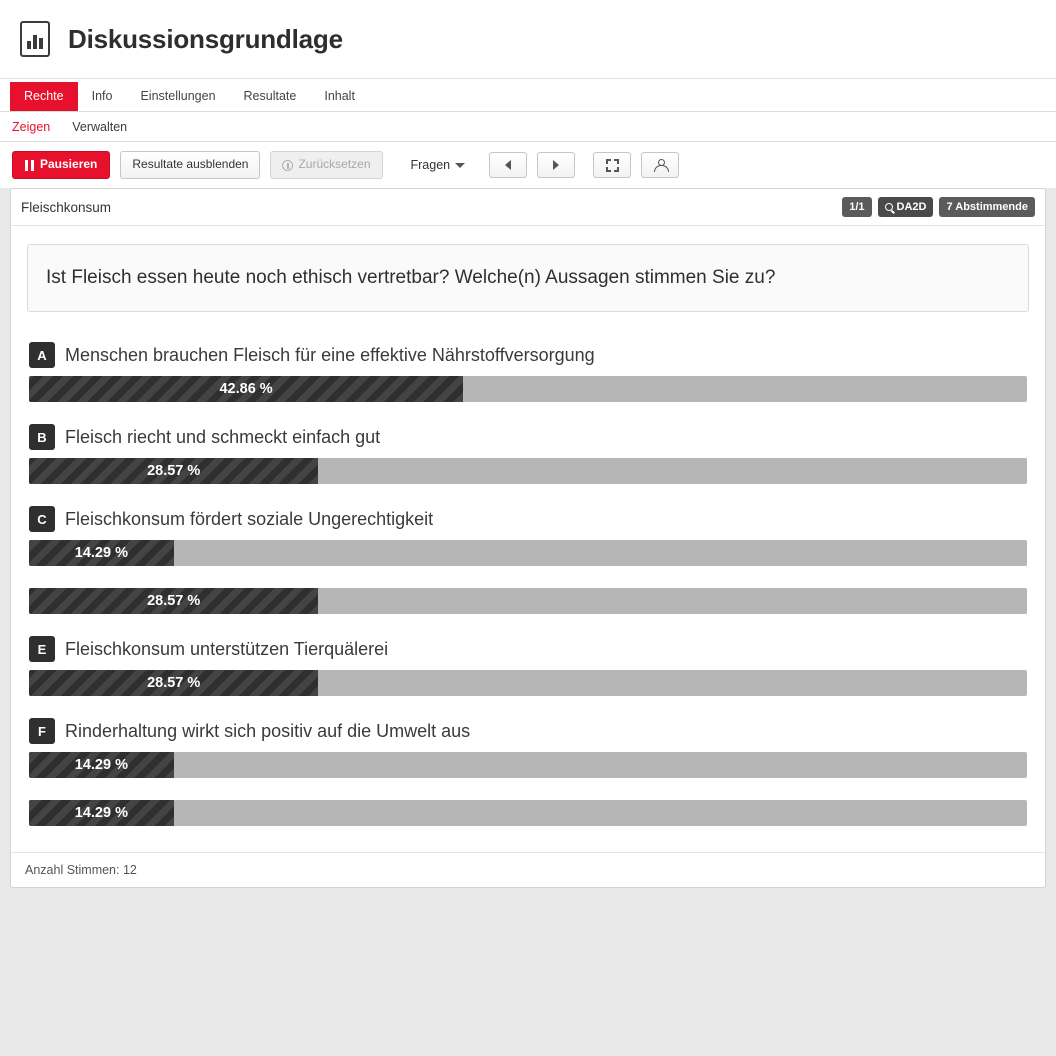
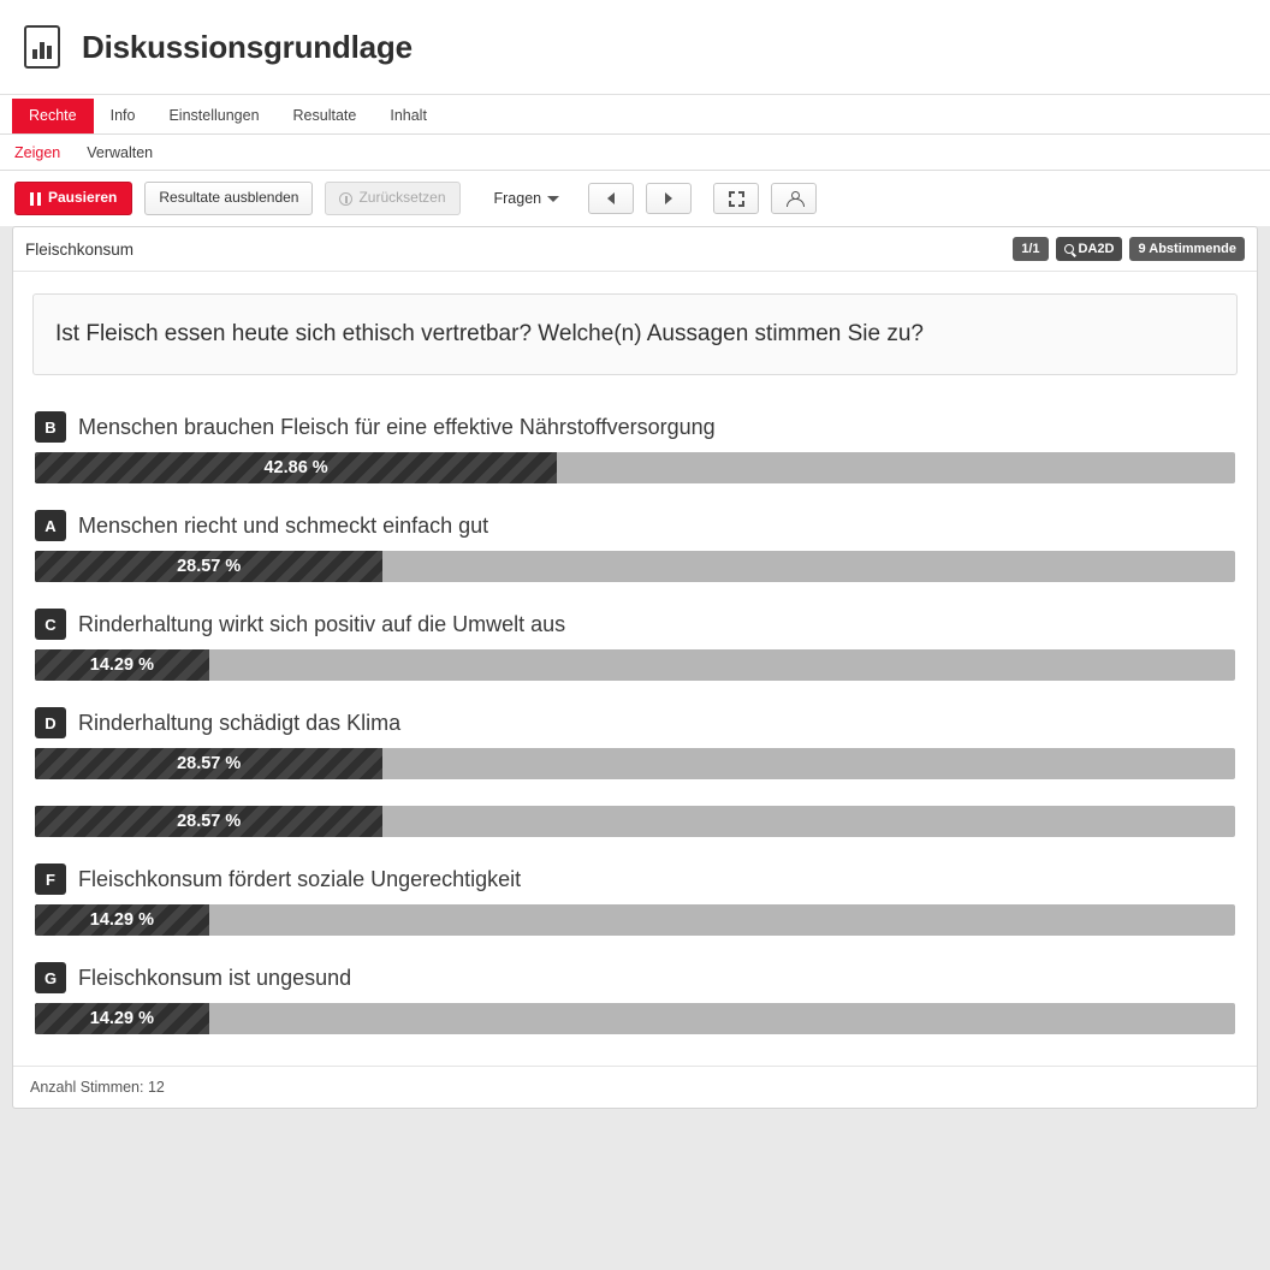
  Diskussionsgrundlage
  Rechte
  Info
  Einstellungen
  Resultate
  Inhalt
  Zeigen
  Verwalten
  Pausieren
  Resultate ausblenden
  Zurücksetzen
  Fragen
  Fleischkonsum
  1/1
  DA2D
- 7 Abstimmende
+ 9 Abstimmende
- Ist Fleisch essen heute noch ethisch vertretbar? Welche(n) Aussagen stimmen Sie zu?
+ Ist Fleisch essen heute sich ethisch vertretbar? Welche(n) Aussagen stimmen Sie zu?
- A
+ B
  Menschen brauchen Fleisch für eine effektive Nährstoffversorgung
  42.86 %
- B
+ A
- Fleisch riecht und schmeckt einfach gut
+ Menschen riecht und schmeckt einfach gut
  28.57 %
  C
- Fleischkonsum fördert soziale Ungerechtigkeit
+ Rinderhaltung wirkt sich positiv auf die Umwelt aus
  14.29 %
+ D
+ Rinderhaltung schädigt das Klima
  28.57 %
- E
- Fleischkonsum unterstützen Tierquälerei
  28.57 %
  F
- Rinderhaltung wirkt sich positiv auf die Umwelt aus
+ Fleischkonsum fördert soziale Ungerechtigkeit
  14.29 %
+ G
+ Fleischkonsum ist ungesund
  14.29 %
  Anzahl Stimmen: 12
